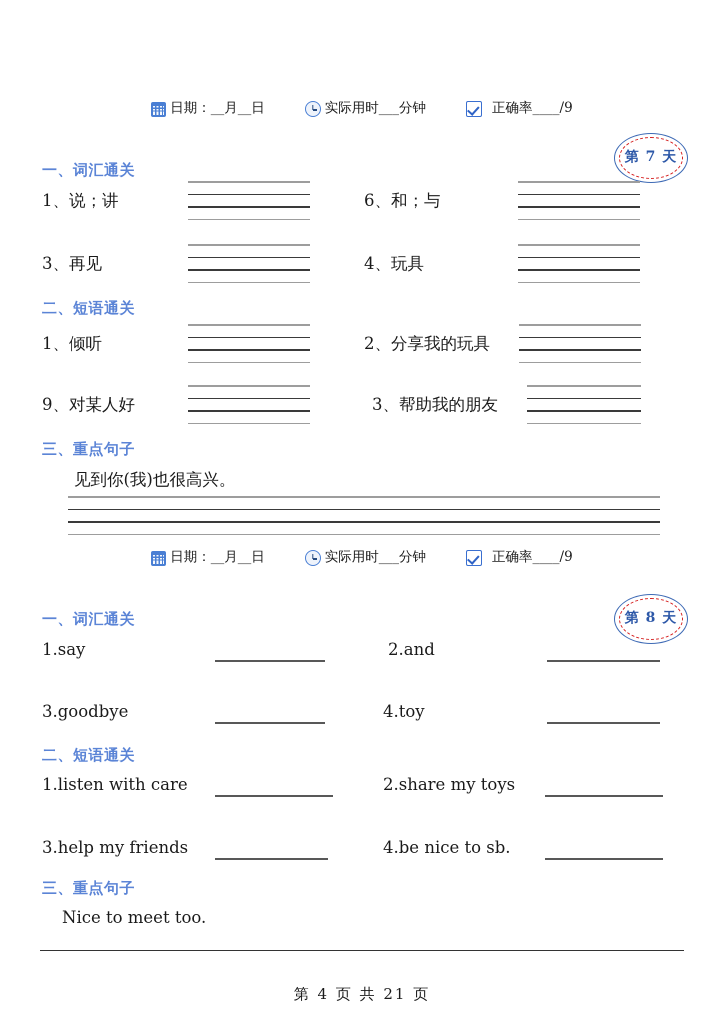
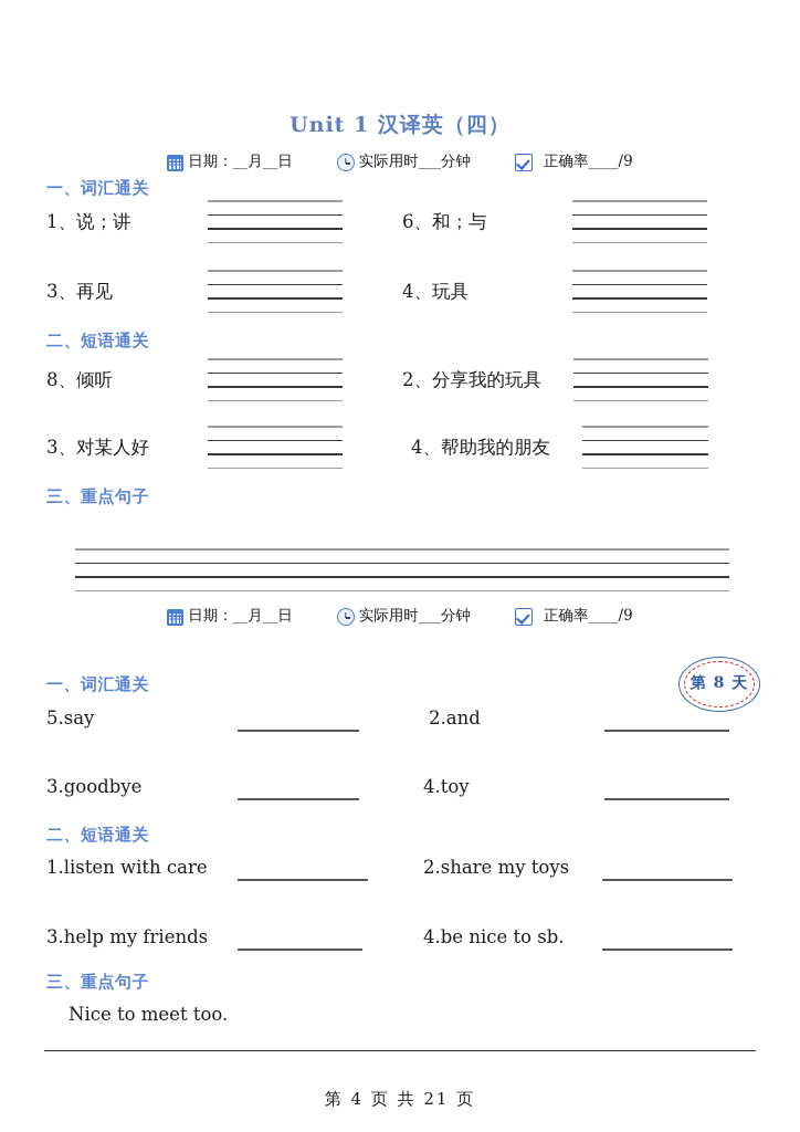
+ Unit 1 汉译英（四）
  日期：__月__日
  实际用时___分钟
  正确率____/9
- 第 7 天
  一、词汇通关
  1、说；讲
  6、和；与
  3、再见
  4、玩具
  二、短语通关
- 1、倾听
+ 8、倾听
  2、分享我的玩具
- 9、对某人好
+ 3、对某人好
- 3、帮助我的朋友
+ 4、帮助我的朋友
  三、重点句子
- 见到你(我)也很高兴。
  日期：__月__日
  实际用时___分钟
  正确率____/9
  第 8 天
  一、词汇通关
- 1.say
+ 5.say
  2.and
  3.goodbye
  4.toy
  二、短语通关
  1.listen with care
  2.share my toys
  3.help my friends
  4.be nice to sb.
  三、重点句子
  Nice to meet too.
  第 4 页 共 21 页
